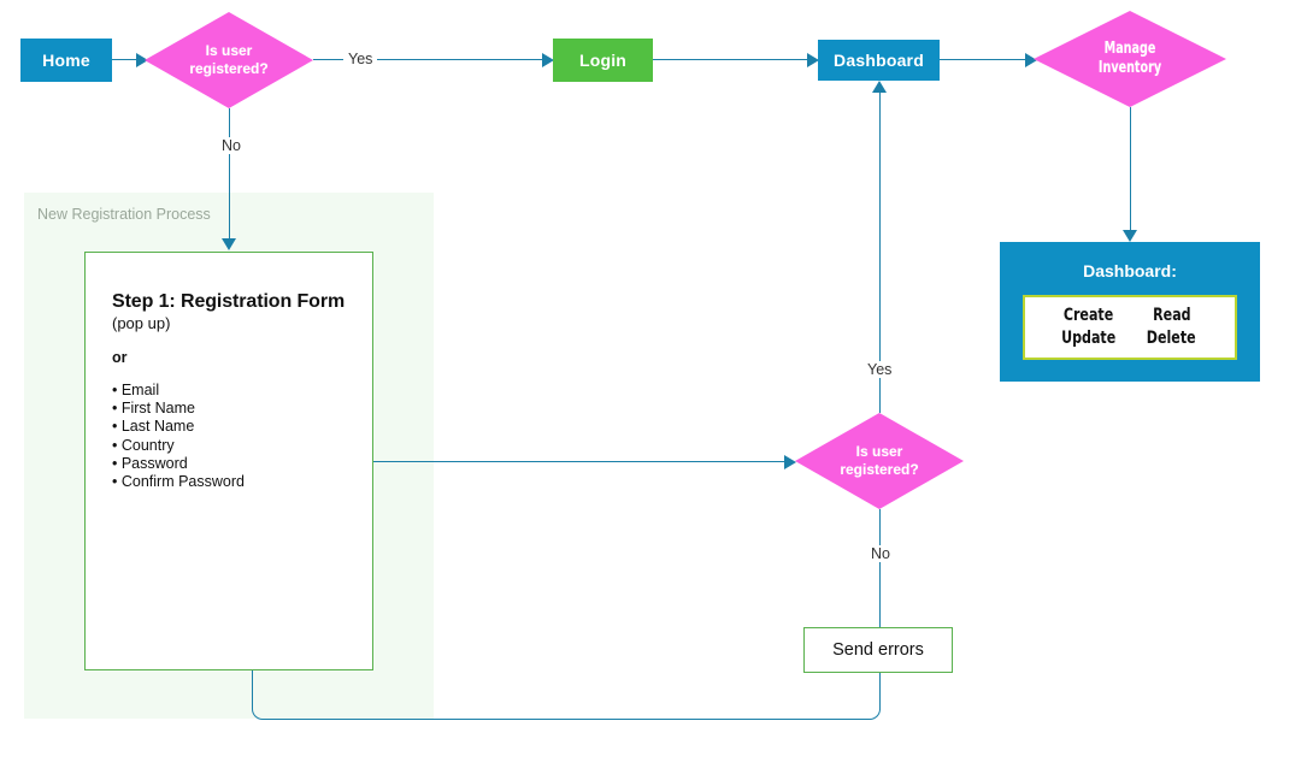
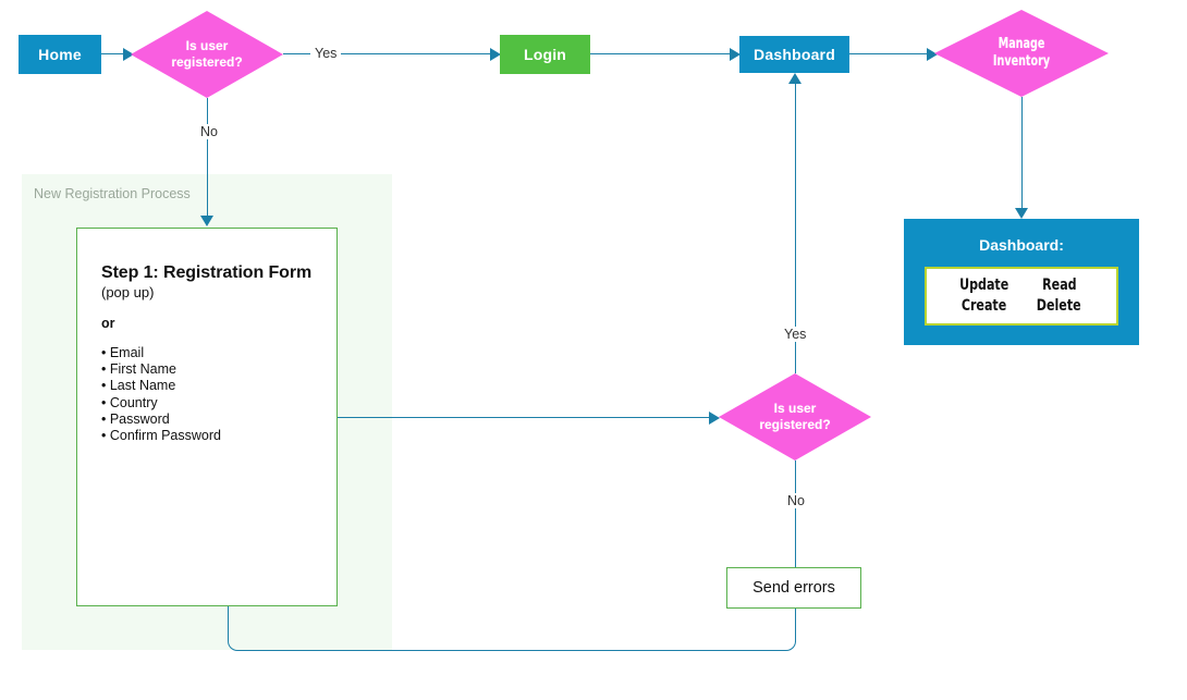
  New Registration Process
  Home
  Is user
  registered?
  Yes
  Login
  Dashboard
  Manage
  Inventory
  Dashboard:
- Create
+ Update
  Read
- Update
+ Create
  Delete
  No
  Step 1: Registration Form
  (pop up)
  or
  • Email
  • First Name
  • Last Name
  • Country
  • Password
  • Confirm Password
  Is user
  registered?
  Yes
  No
  Send errors
